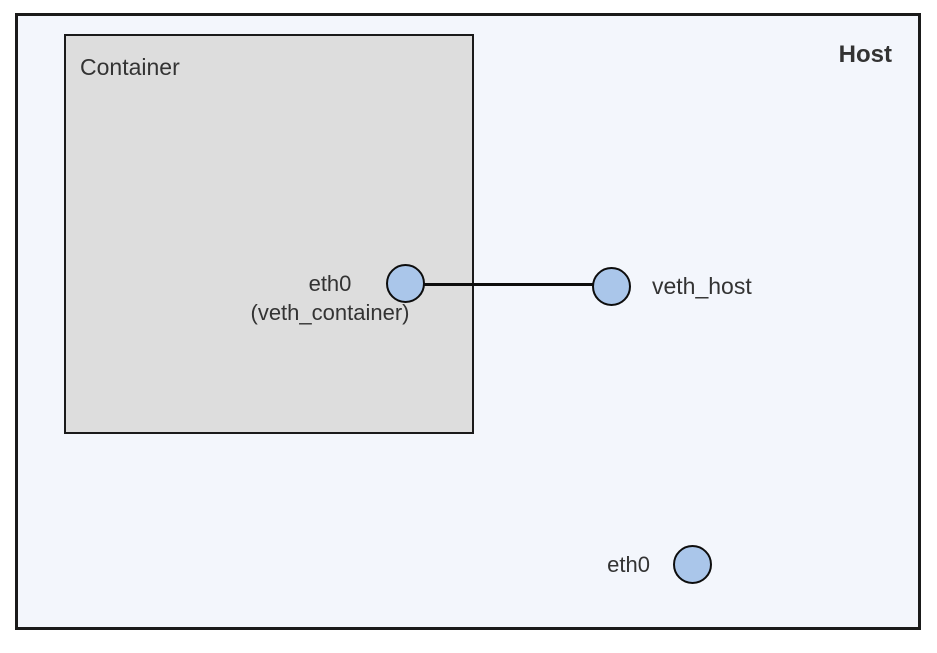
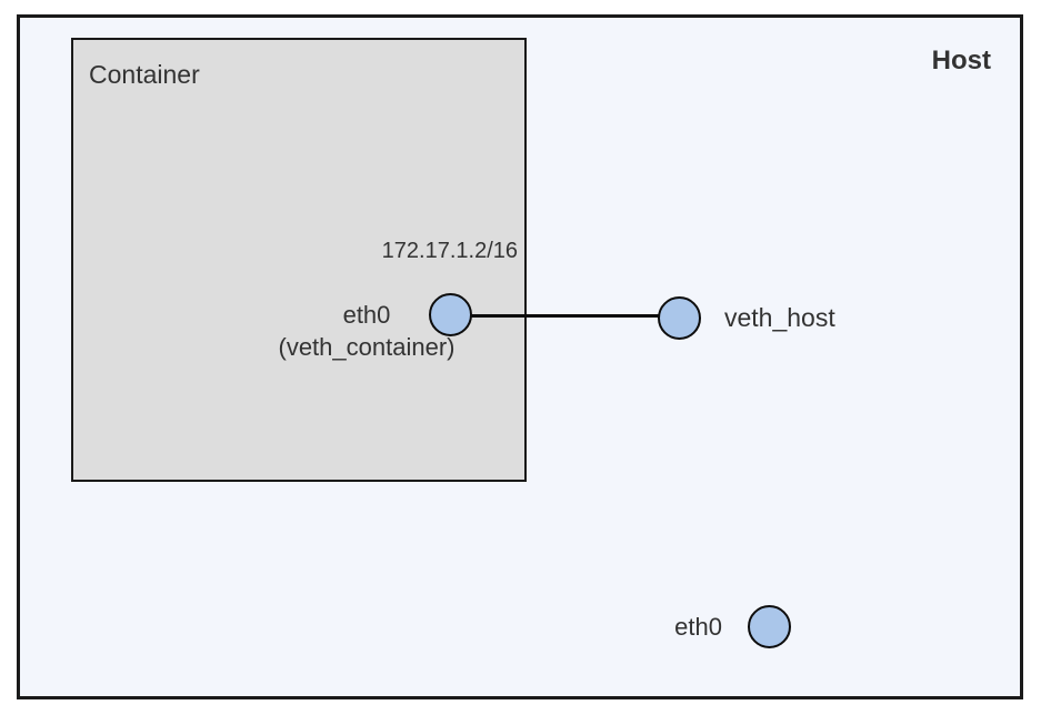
  Host
  Container
+ 172.17.1.2/16
  eth0
  (veth_container)
  veth_host
  eth0
